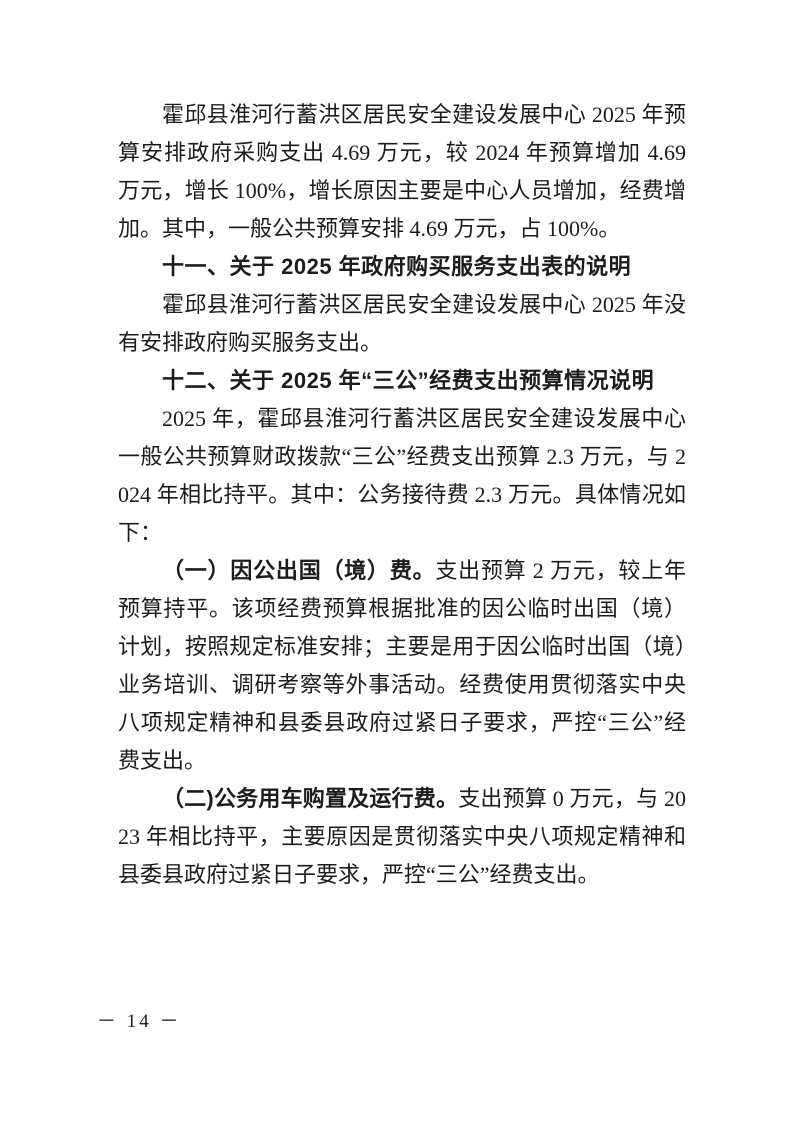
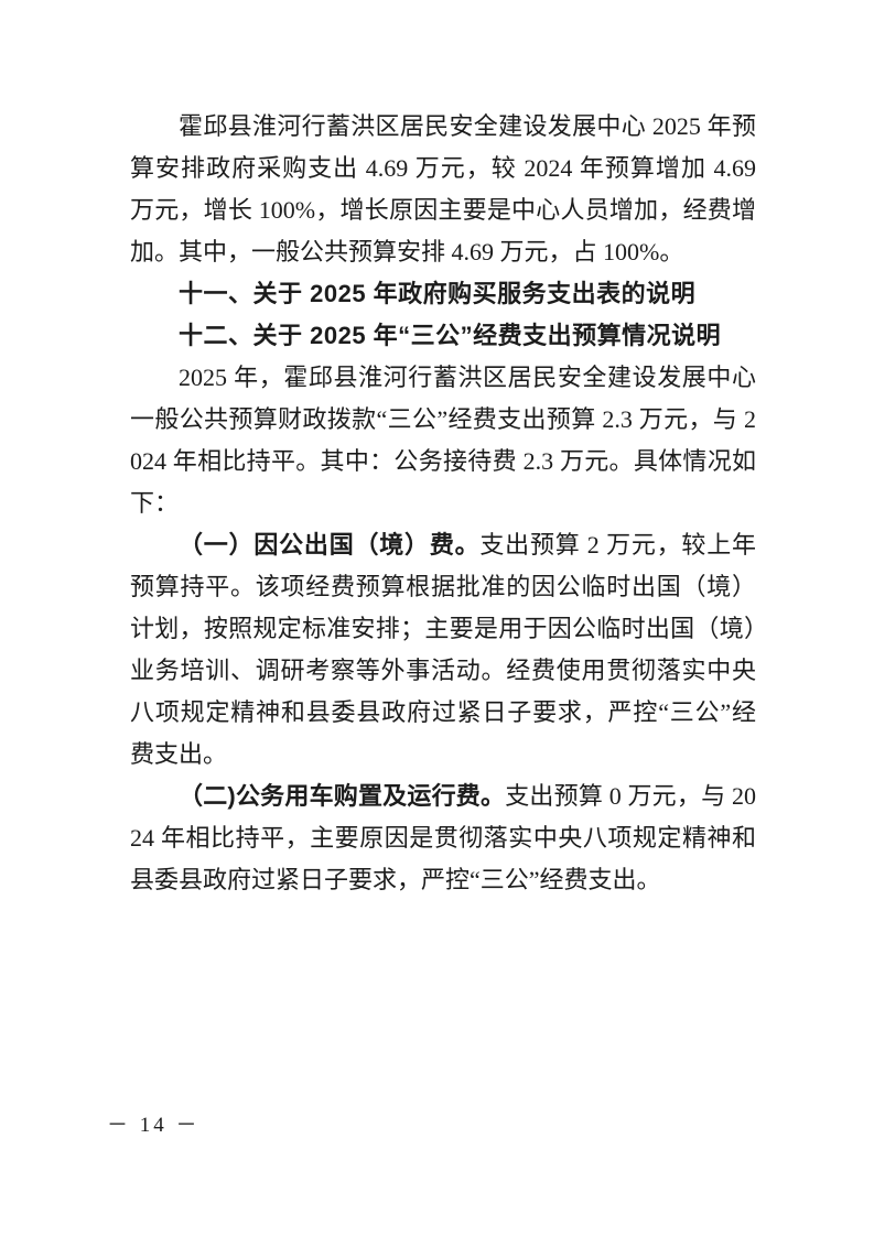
  霍邱县淮河行蓄洪区居民安全建设发展中心 2025 年预算安排政府采购支出 4.69 万元，较 2024 年预算增加 4.69 万元，增长 100%，增长原因主要是中心人员增加，经费增加。其中，一般公共预算安排 4.69 万元，占 100%。
  十一、关于 2025 年政府购买服务支出表的说明
- 霍邱县淮河行蓄洪区居民安全建设发展中心 2025 年没有安排政府购买服务支出。
  十二、关于 2025 年“三公”经费支出预算情况说明
  2025 年，霍邱县淮河行蓄洪区居民安全建设发展中心一般公共预算财政拨款“三公”经费支出预算 2.3 万元，与 2024 年相比持平。其中：公务接待费 2.3 万元。具体情况如下：
  （一）因公出国（境）费。支出预算 2 万元，较上年预算持平。该项经费预算根据批准的因公临时出国（境）计划，按照规定标准安排；主要是用于因公临时出国（境）业务培训、调研考察等外事活动。经费使用贯彻落实中央八项规定精神和县委县政府过紧日子要求，严控“三公”经费支出。
- （二)公务用车购置及运行费。支出预算 0 万元，与 2023 年相比持平，主要原因是贯彻落实中央八项规定精神和县委县政府过紧日子要求，严控“三公”经费支出。
+ （二)公务用车购置及运行费。支出预算 0 万元，与 2024 年相比持平，主要原因是贯彻落实中央八项规定精神和县委县政府过紧日子要求，严控“三公”经费支出。
  － 14 －
